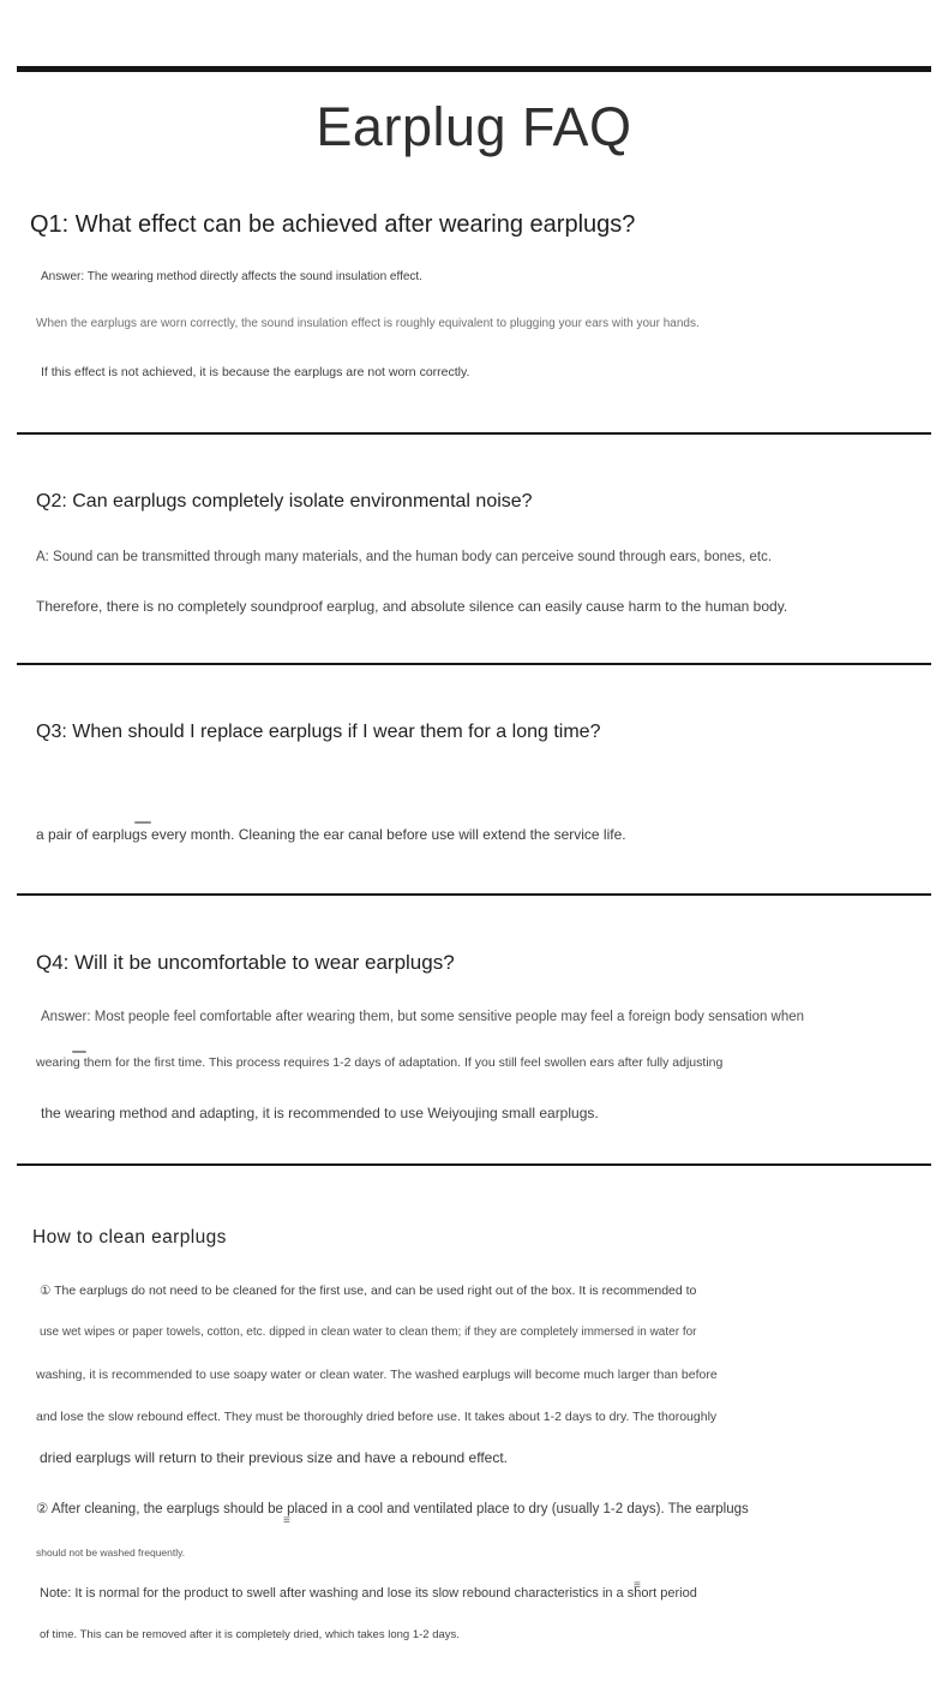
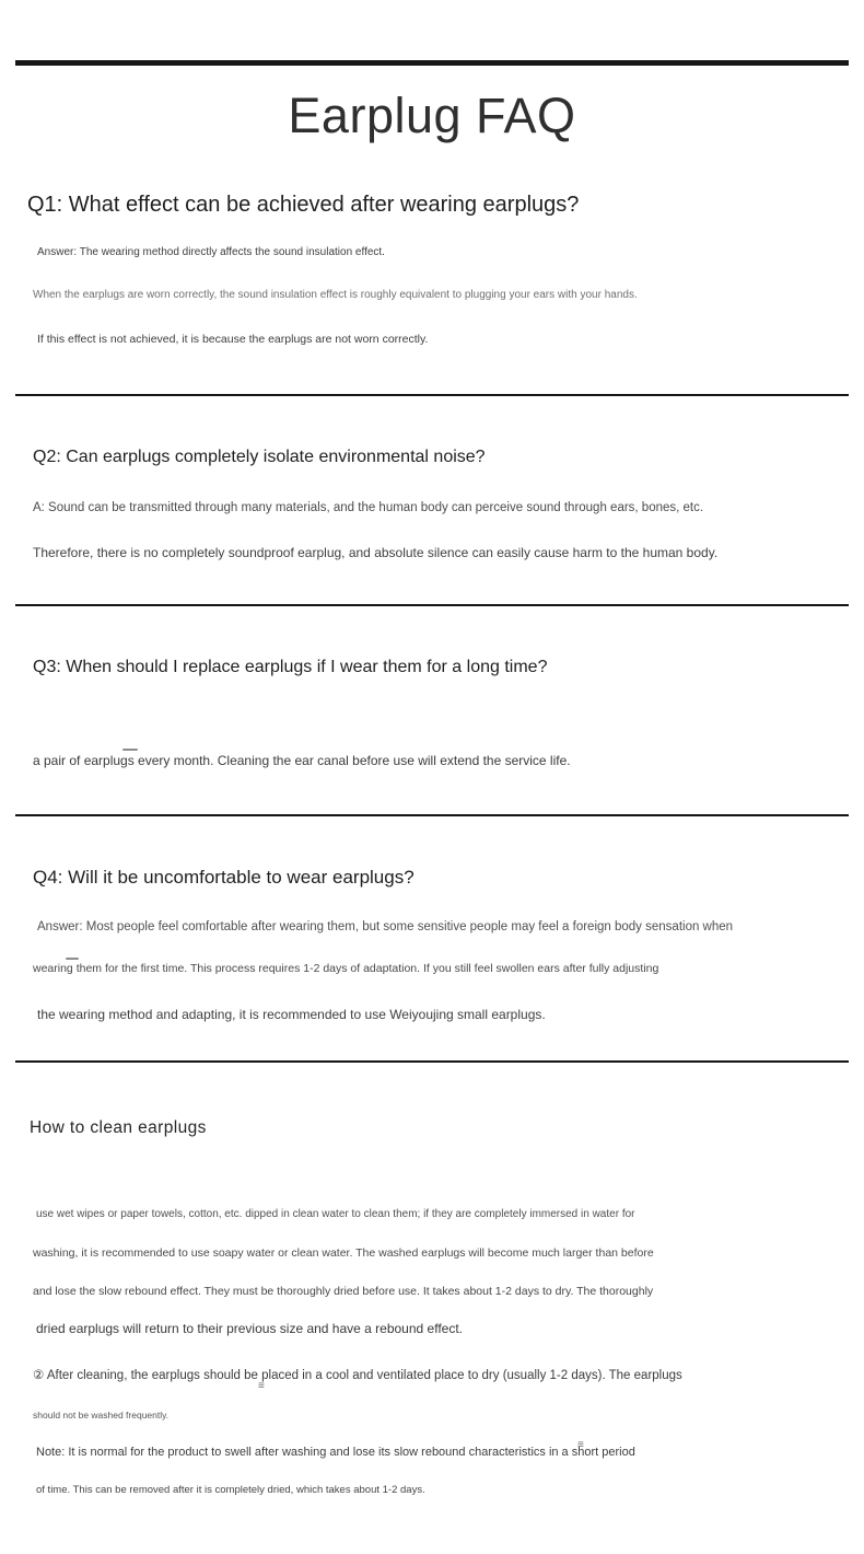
  Earplug FAQ
  Q1: What effect can be achieved after wearing earplugs?
  Answer: The wearing method directly affects the sound insulation effect.
  When the earplugs are worn correctly, the sound insulation effect is roughly equivalent to plugging your ears with your hands.
  If this effect is not achieved, it is because the earplugs are not worn correctly.
  Q2: Can earplugs completely isolate environmental noise?
  A: Sound can be transmitted through many materials, and the human body can perceive sound through ears, bones, etc.
  Therefore, there is no completely soundproof earplug, and absolute silence can easily cause harm to the human body.
  Q3: When should I replace earplugs if I wear them for a long time?
  a pair of earplugs every month. Cleaning the ear canal before use will extend the service life.
  Q4: Will it be uncomfortable to wear earplugs?
  Answer: Most people feel comfortable after wearing them, but some sensitive people may feel a foreign body sensation when
  wearing them for the first time. This process requires 1-2 days of adaptation. If you still feel swollen ears after fully adjusting
  the wearing method and adapting, it is recommended to use Weiyoujing small earplugs.
  How to clean earplugs
- ① The earplugs do not need to be cleaned for the first use, and can be used right out of the box. It is recommended to
  use wet wipes or paper towels, cotton, etc. dipped in clean water to clean them; if they are completely immersed in water for
  washing, it is recommended to use soapy water or clean water. The washed earplugs will become much larger than before
  and lose the slow rebound effect. They must be thoroughly dried before use. It takes about 1-2 days to dry. The thoroughly
  dried earplugs will return to their previous size and have a rebound effect.
  ② After cleaning, the earplugs should be placed in a cool and ventilated place to dry (usually 1-2 days). The earplugs
  ≡
  should not be washed frequently.
  ≡
  Note: It is normal for the product to swell after washing and lose its slow rebound characteristics in a short period
- of time. This can be removed after it is completely dried, which takes long 1-2 days.
+ of time. This can be removed after it is completely dried, which takes about 1-2 days.
